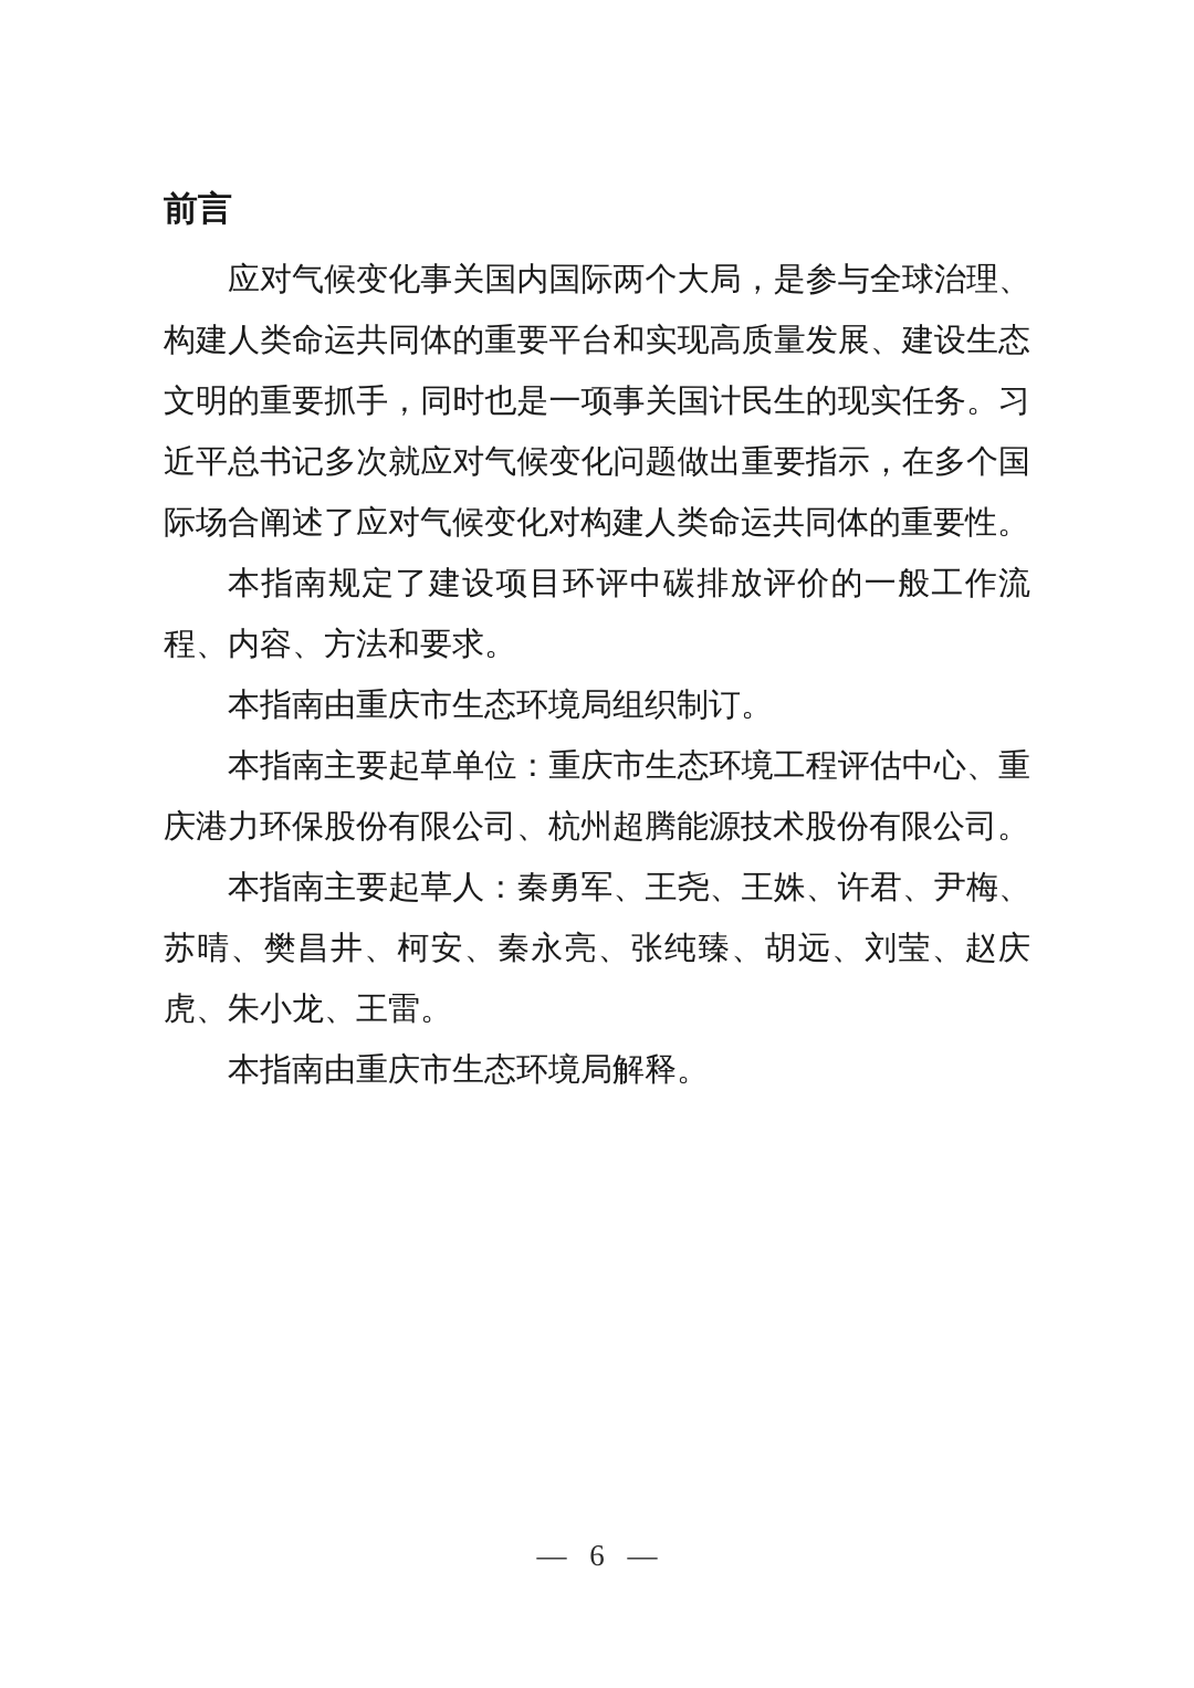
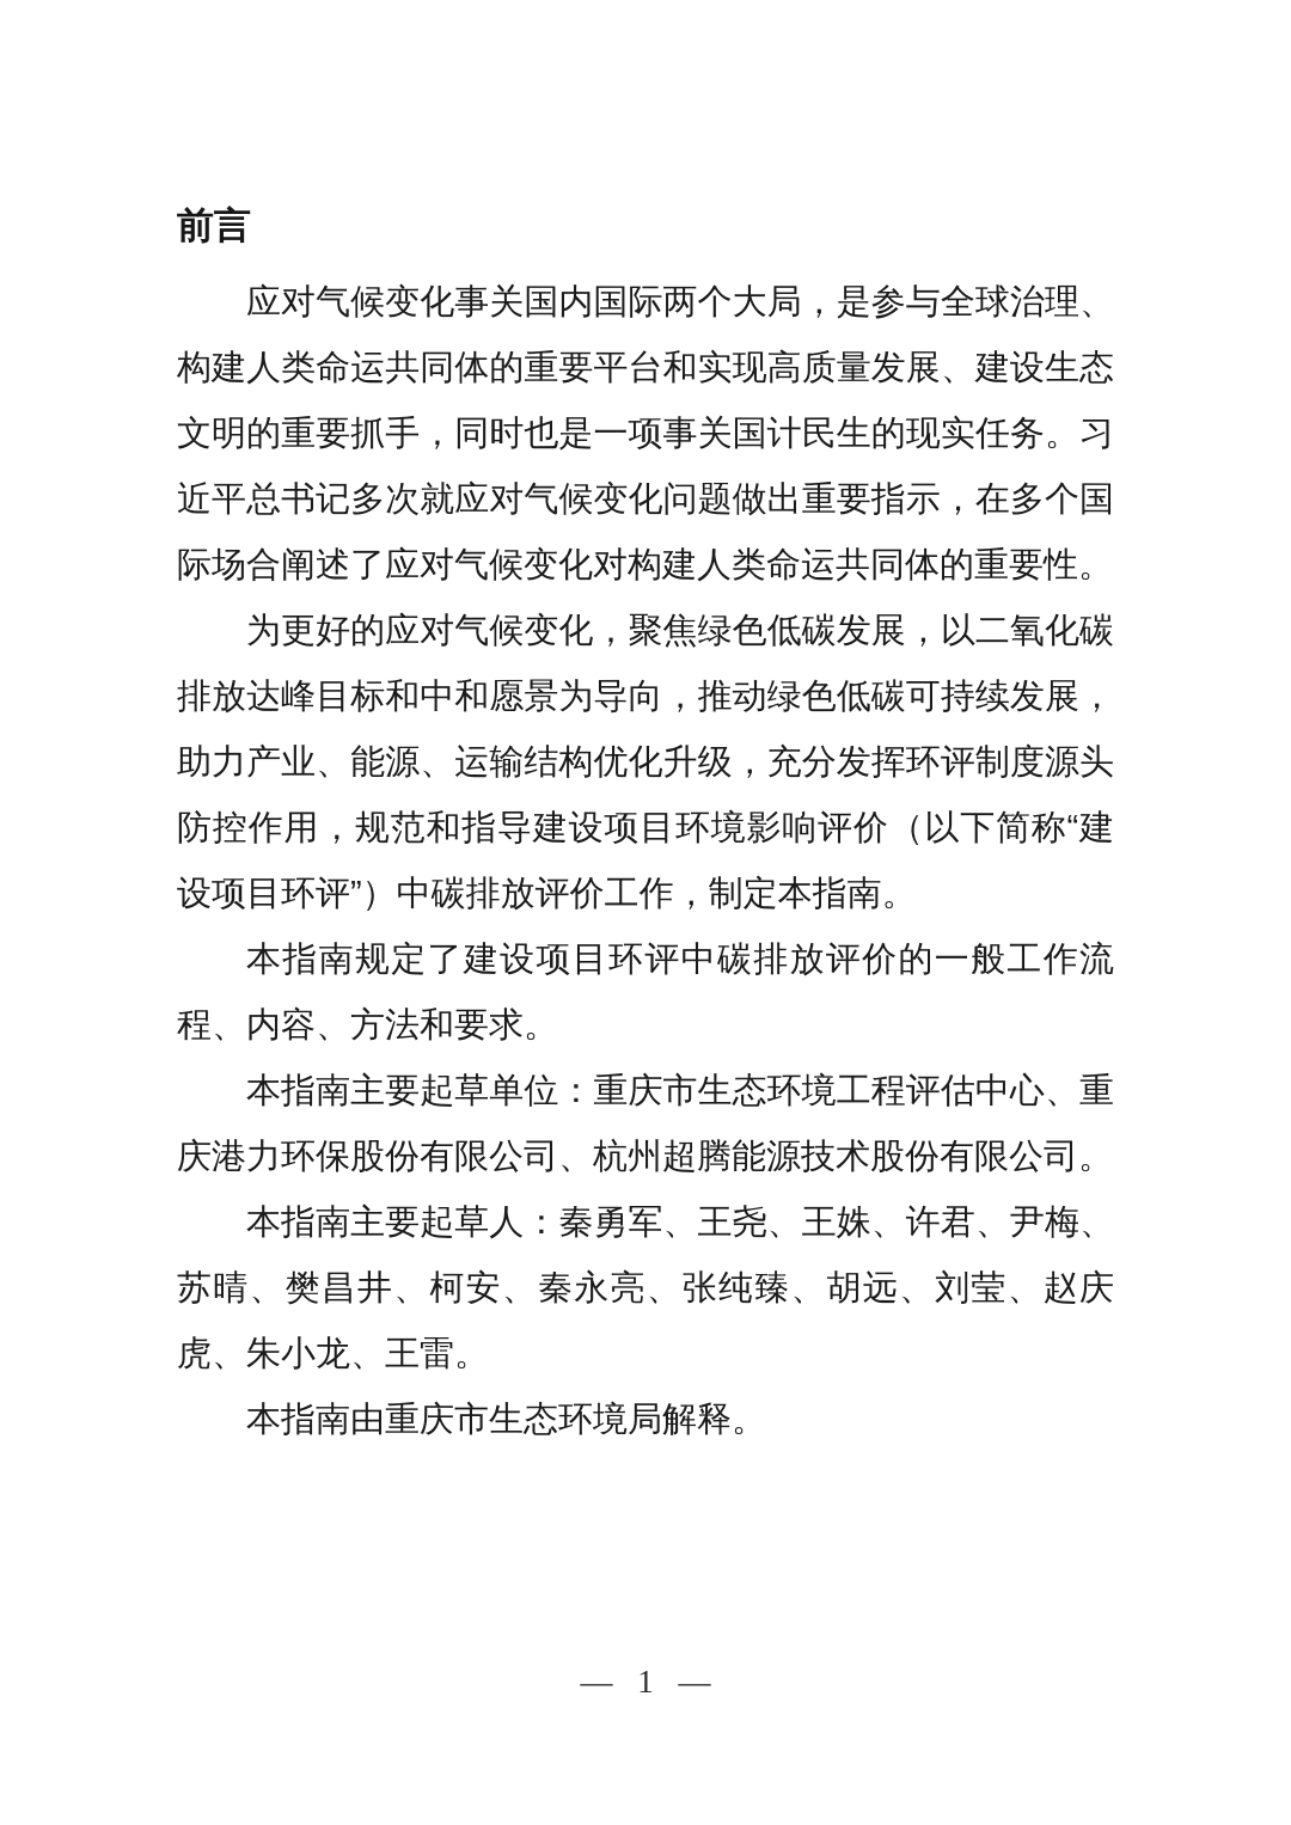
  前言
  应对气候变化事关国内国际两个大局，是参与全球治理、构建人类命运共同体的重要平台和实现高质量发展、建设生态文明的重要抓手，同时也是一项事关国计民生的现实任务。习近平总书记多次就应对气候变化问题做出重要指示，在多个国际场合阐述了应对气候变化对构建人类命运共同体的重要性。
+ 为更好的应对气候变化，聚焦绿色低碳发展，以二氧化碳排放达峰目标和中和愿景为导向，推动绿色低碳可持续发展，助力产业、能源、运输结构优化升级，充分发挥环评制度源头防控作用，规范和指导建设项目环境影响评价（以下简称“建设项目环评”）中碳排放评价工作，制定本指南。
  本指南规定了建设项目环评中碳排放评价的一般工作流程、内容、方法和要求。
- 本指南由重庆市生态环境局组织制订。
  本指南主要起草单位：重庆市生态环境工程评估中心、重庆港力环保股份有限公司、杭州超腾能源技术股份有限公司。
  本指南主要起草人：秦勇军、王尧、王姝、许君、尹梅、苏晴、樊昌井、柯安、秦永亮、张纯臻、胡远、刘莹、赵庆虎、朱小龙、王雷。
  本指南由重庆市生态环境局解释。
- — 6 —
+ — 1 —
